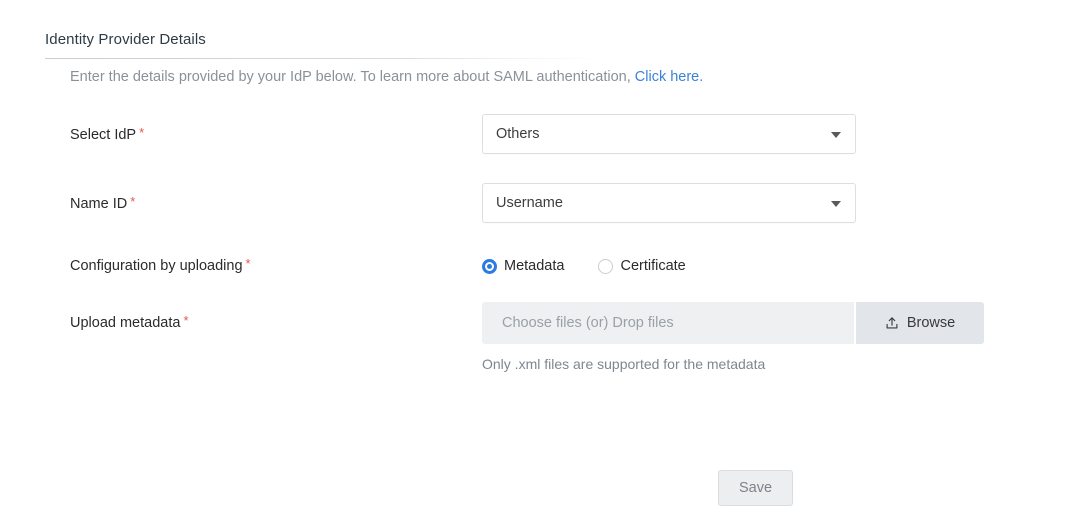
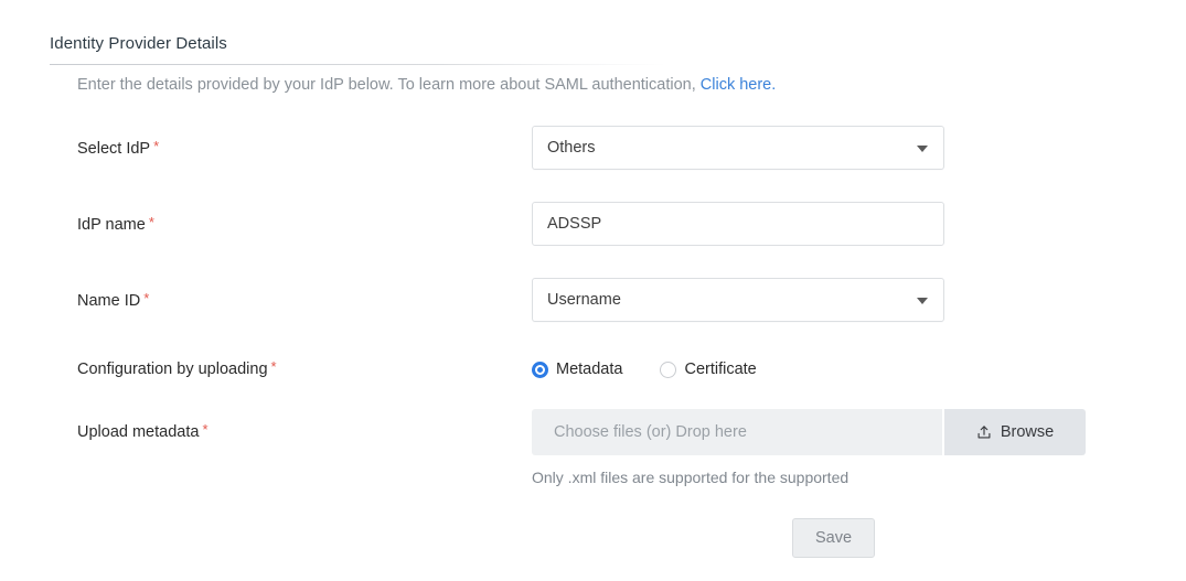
  Identity Provider Details
  Enter the details provided by your IdP below. To learn more about SAML authentication, Click here.
  Select IdP *
  Others
+ IdP name *
+ ADSSP
  Name ID *
  Username
  Configuration by uploading *
  Metadata
  Certificate
  Upload metadata *
- Choose files (or) Drop files
+ Choose files (or) Drop here
  Browse
- Only .xml files are supported for the metadata
+ Only .xml files are supported for the supported
  Save
